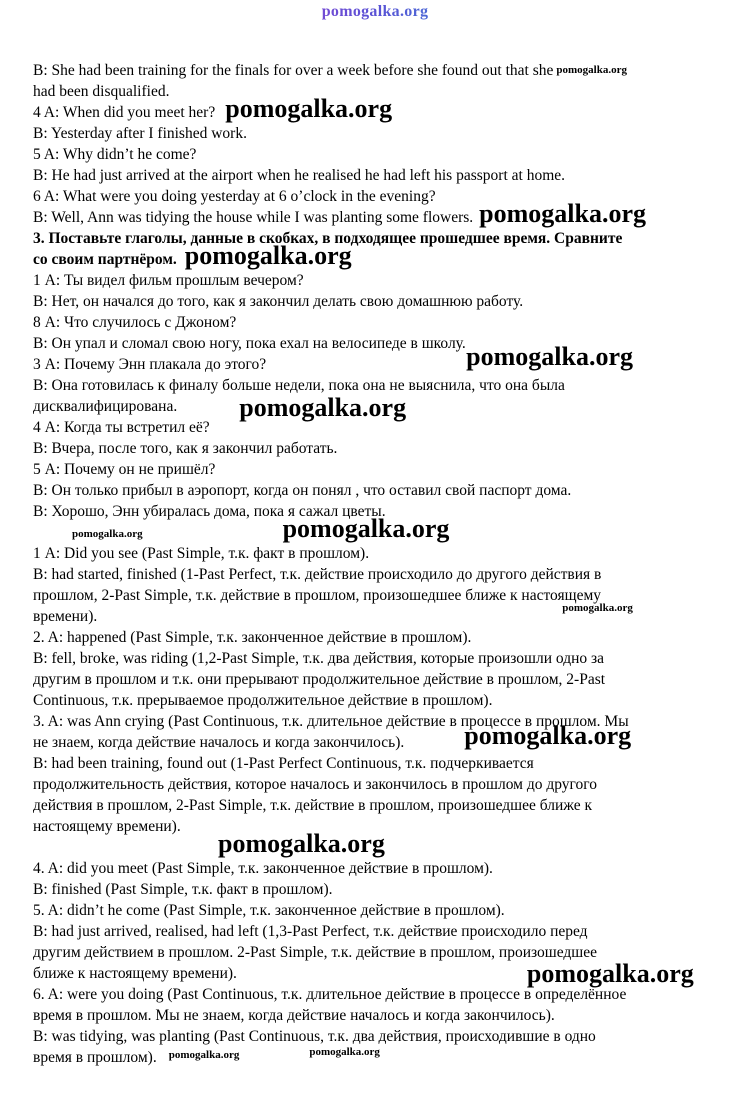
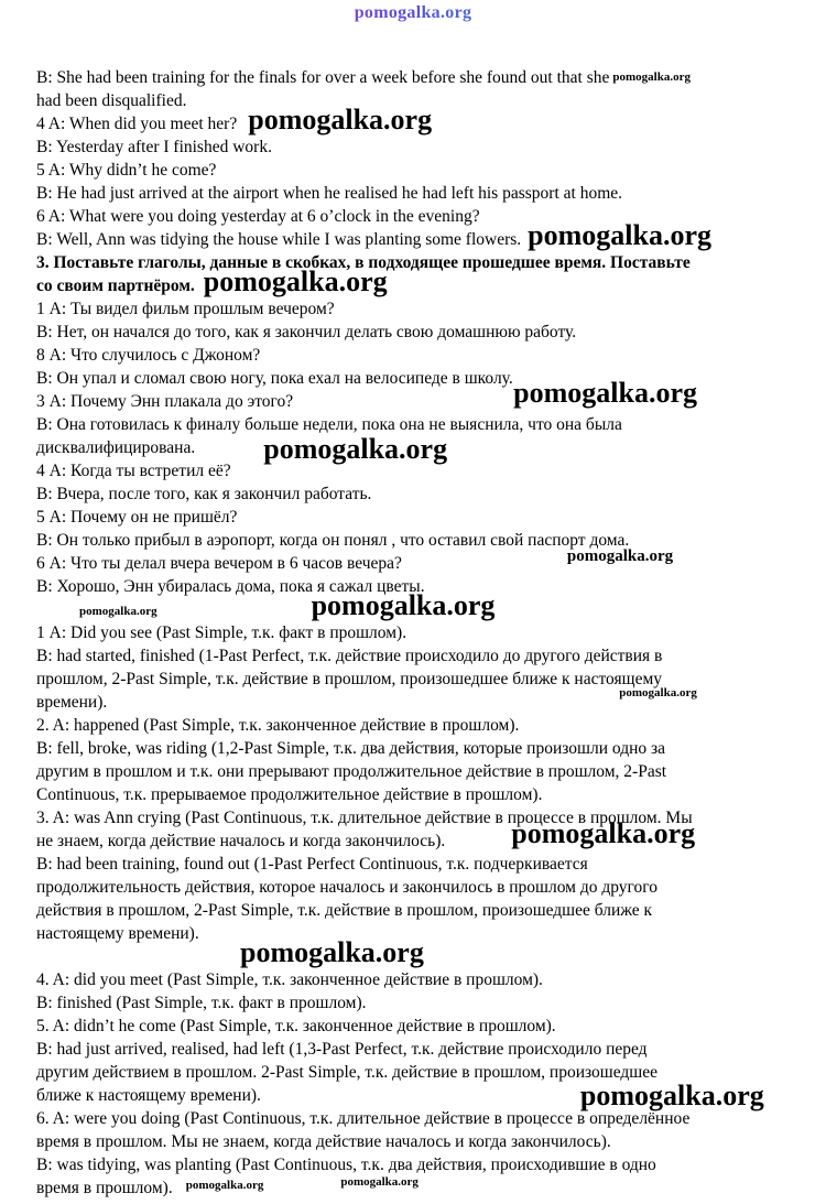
  pomogalka.org
  B: She had been training for the finals for over a week before she found out that she pomogalka.org
  had been disqualified.
  4 A: When did you meet her? pomogalka.org
  B: Yesterday after I finished work.
  5 A: Why didn’t he come?
  B: He had just arrived at the airport when he realised he had left his passport at home.
  6 A: What were you doing yesterday at 6 o’clock in the evening?
  B: Well, Ann was tidying the house while I was planting some flowers. pomogalka.org
- 3. Поставьте глаголы, данные в скобках, в подходящее прошедшее время. Сравните
+ 3. Поставьте глаголы, данные в скобках, в подходящее прошедшее время. Поставьте
  со своим партнёром. pomogalka.org
  1 А: Ты видел фильм прошлым вечером?
  В: Нет, он начался до того, как я закончил делать свою домашнюю работу.
  8 А: Что случилось с Джоном?
  В: Он упал и сломал свою ногу, пока ехал на велосипеде в школу.
  3 А: Почему Энн плакала до этого? pomogalka.org
  В: Она готовилась к финалу больше недели, пока она не выяснила, что она была
  дисквалифицирована. pomogalka.org
  4 А: Когда ты встретил её?
  В: Вчера, после того, как я закончил работать.
  5 А: Почему он не пришёл?
  В: Он только прибыл в аэропорт, когда он понял , что оставил свой паспорт дома.
+ 6 А: Что ты делал вчера вечером в 6 часов вечера? pomogalka.org
  В: Хорошо, Энн убиралась дома, пока я сажал цветы.
  pomogalka.org pomogalka.org
  1 А: Did you see (Past Simple, т.к. факт в прошлом).
  B: had started, finished (1-Past Perfect, т.к. действие происходило до другого действия в
  прошлом, 2-Past Simple, т.к. действие в прошлом, произошедшее ближе к настоящему
  времени).pomogalka.org
  2. A: happened (Past Simple, т.к. законченное действие в прошлом).
  B: fell, broke, was riding (1,2-Past Simple, т.к. два действия, которые произошли одно за
  другим в прошлом и т.к. они прерывают продолжительное действие в прошлом, 2-Past
  Continuous, т.к. прерываемое продолжительное действие в прошлом).
  3. A: was Ann crying (Past Continuous, т.к. длительное действие в процессе в прошлом. Мы
  не знаем, когда действие началось и когда закончилось). pomogalka.org
  B: had been training, found out (1-Past Perfect Continuous, т.к. подчеркивается
  продолжительность действия, которое началось и закончилось в прошлом до другого
  действия в прошлом, 2-Past Simple, т.к. действие в прошлом, произошедшее ближе к
  настоящему времени).
  pomogalka.org
  4. A: did you meet (Past Simple, т.к. законченное действие в прошлом).
  B: finished (Past Simple, т.к. факт в прошлом).
  5. A: didn’t he come (Past Simple, т.к. законченное действие в прошлом).
  B: had just arrived, realised, had left (1,3-Past Perfect, т.к. действие происходило перед
  другим действием в прошлом. 2-Past Simple, т.к. действие в прошлом, произошедшее
  ближе к настоящему времени). pomogalka.org
  6. A: were you doing (Past Continuous, т.к. длительное действие в процессе в определённое
  время в прошлом. Мы не знаем, когда действие началось и когда закончилось).
  B: was tidying, was planting (Past Continuous, т.к. два действия, происходившие в одно
  время в прошлом). pomogalka.org pomogalka.org
